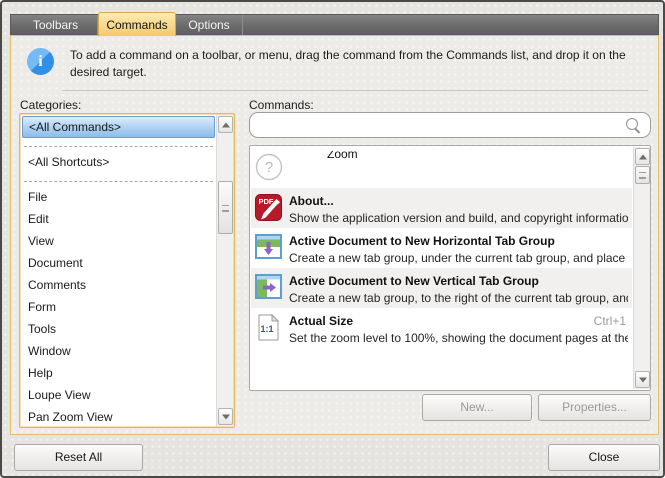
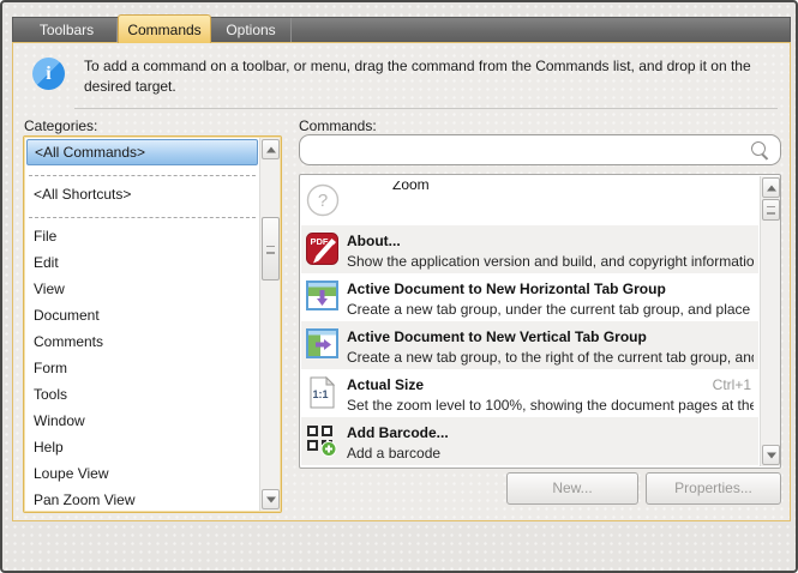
  Toolbars
  Commands
  Options
  i
  To add a command on a toolbar, or menu, drag the command from the Commands list, and drop it on the desired target.
  Categories:
  Commands:
  <All Commands>
  <All Shortcuts>
  File
  Edit
  View
  Document
  Comments
  Form
  Tools
  Window
  Help
  Loupe View
  Pan Zoom View
  ?
  Zoom
  PDF
  About...
  Show the application version and build, and copyright informatio
  Active Document to New Horizontal Tab Group
  Create a new tab group, under the current tab group, and place
  Active Document to New Vertical Tab Group
  Create a new tab group, to the right of the current tab group, an
  1:1
  Actual Size
  Ctrl+1
  Set the zoom level to 100%, showing the document pages at the
+ Add Barcode...
+ Add a barcode
  New...
  Properties...
- Reset All
- Close
